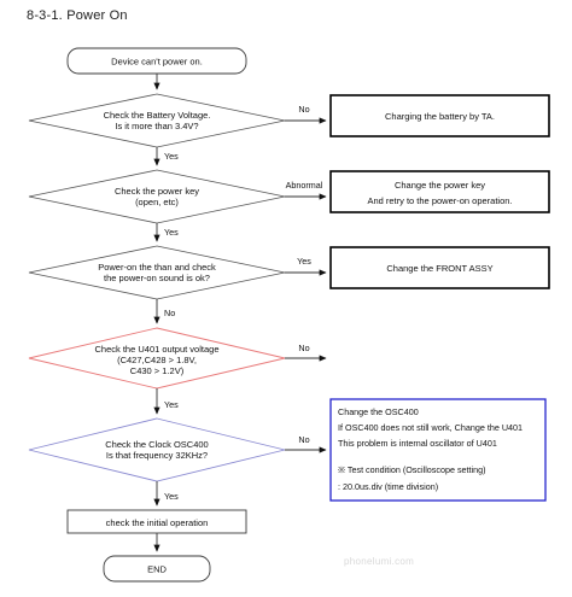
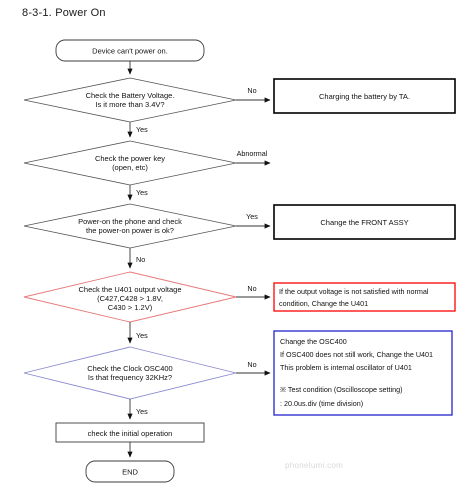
  8-3-1. Power On
  Device can't power on.
  Check the Battery Voltage.
  Is it more than 3.4V?
  No
  Yes
  Charging the battery by TA.
  Check the power key
  (open, etc)
  Abnormal
  Yes
- Change the power key
- And retry to the power-on operation.
- Power-on the than and check
+ Power-on the phone and check
- the power-on sound is ok?
+ the power-on power is ok?
  Yes
  No
  Change the FRONT ASSY
  Check the U401 output voltage
  (C427,C428 > 1.8V,
  C430 > 1.2V)
  No
  Yes
+ If the output voltage is not satisfied with normal
+ condition, Change the U401
  Check the Clock OSC400
  Is that frequency 32KHz?
  No
  Yes
  Change the OSC400
  If OSC400 does not still work, Change the U401
  This problem is internal oscillator of U401
  ※ Test condition (Oscilloscope setting)
  : 20.0us.div (time division)
  check the initial operation
  END
  phonelumi.com
